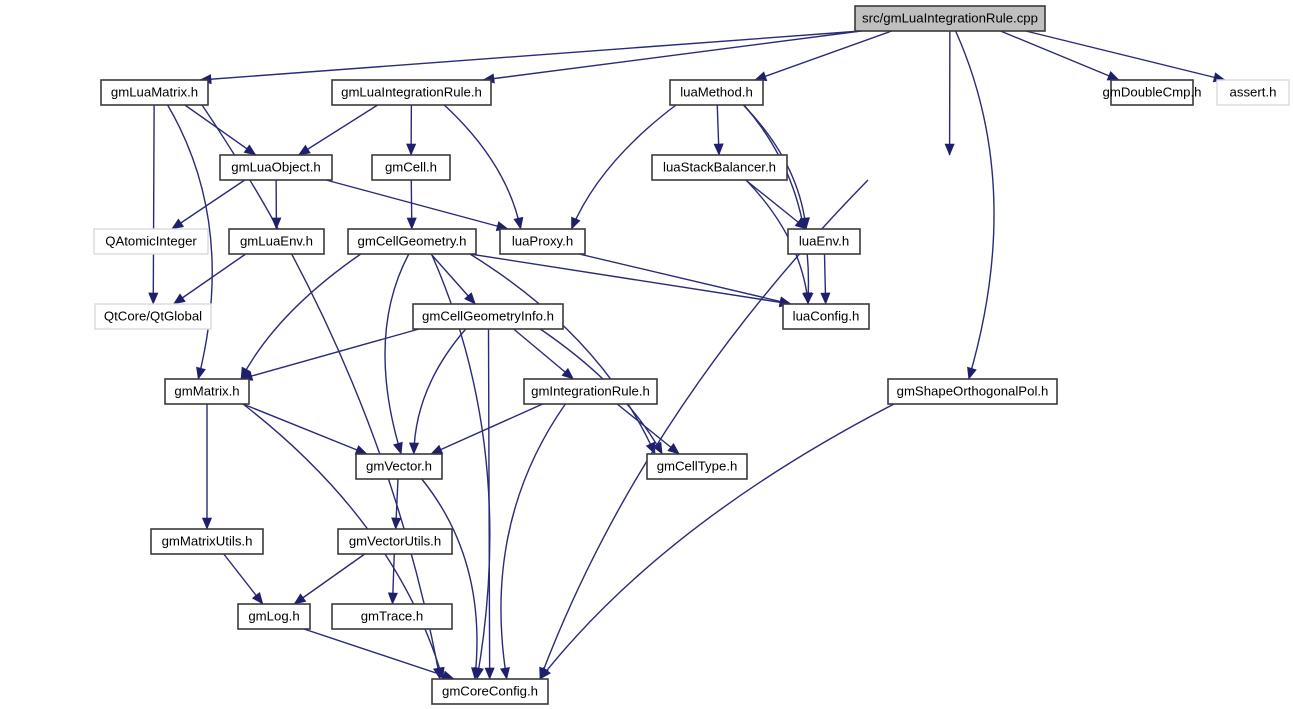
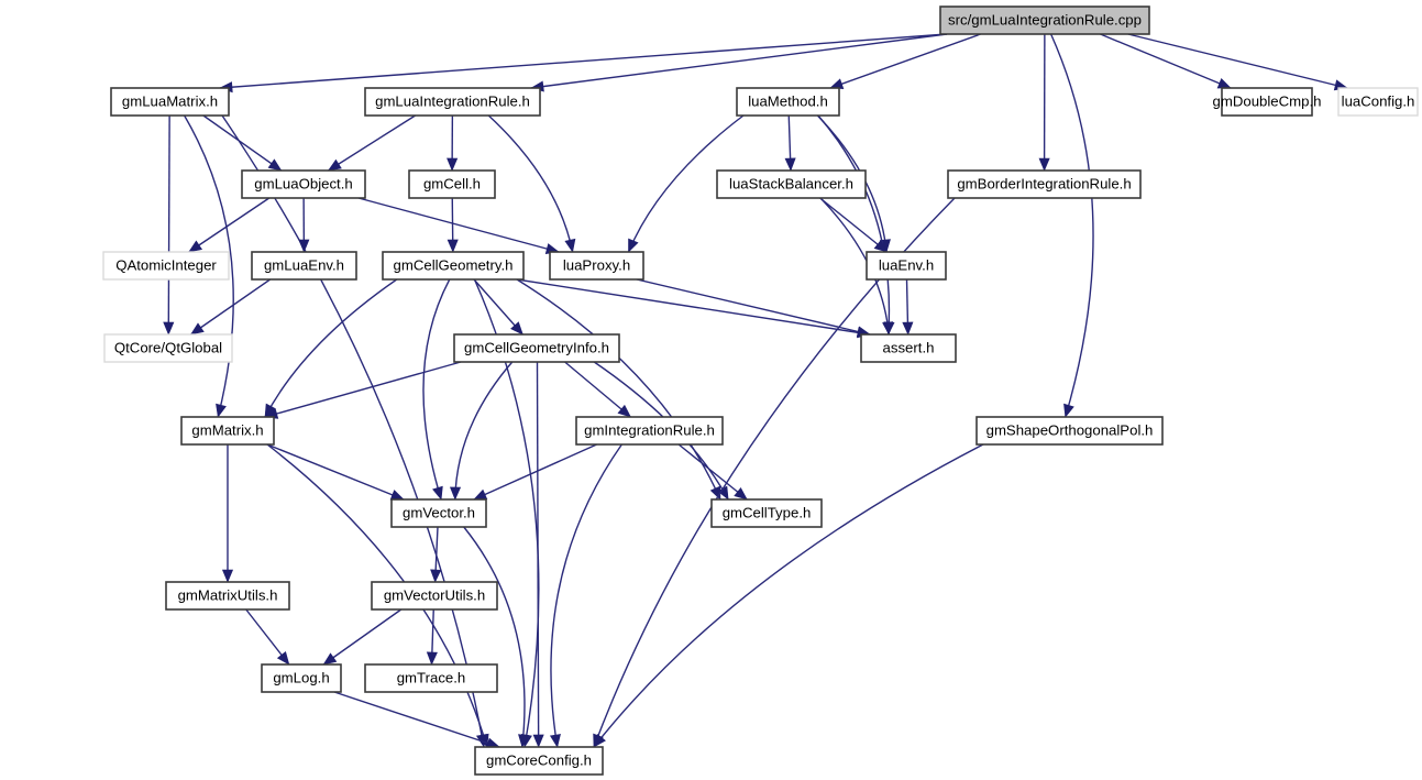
  src/gmLuaIntegrationRule.cpp
  gmLuaMatrix.h
  gmLuaIntegrationRule.h
  luaMethod.h
  gmDoubleCmp.h
- assert.h
+ luaConfig.h
  gmLuaObject.h
  gmCell.h
  luaStackBalancer.h
+ gmBorderIntegrationRule.h
  QAtomicInteger
  gmLuaEnv.h
  gmCellGeometry.h
  luaProxy.h
  luaEnv.h
  QtCore/QtGlobal
  gmCellGeometryInfo.h
- luaConfig.h
+ assert.h
  gmMatrix.h
  gmIntegrationRule.h
  gmShapeOrthogonalPol.h
  gmVector.h
  gmCellType.h
  gmMatrixUtils.h
  gmVectorUtils.h
  gmLog.h
  gmTrace.h
  gmCoreConfig.h
